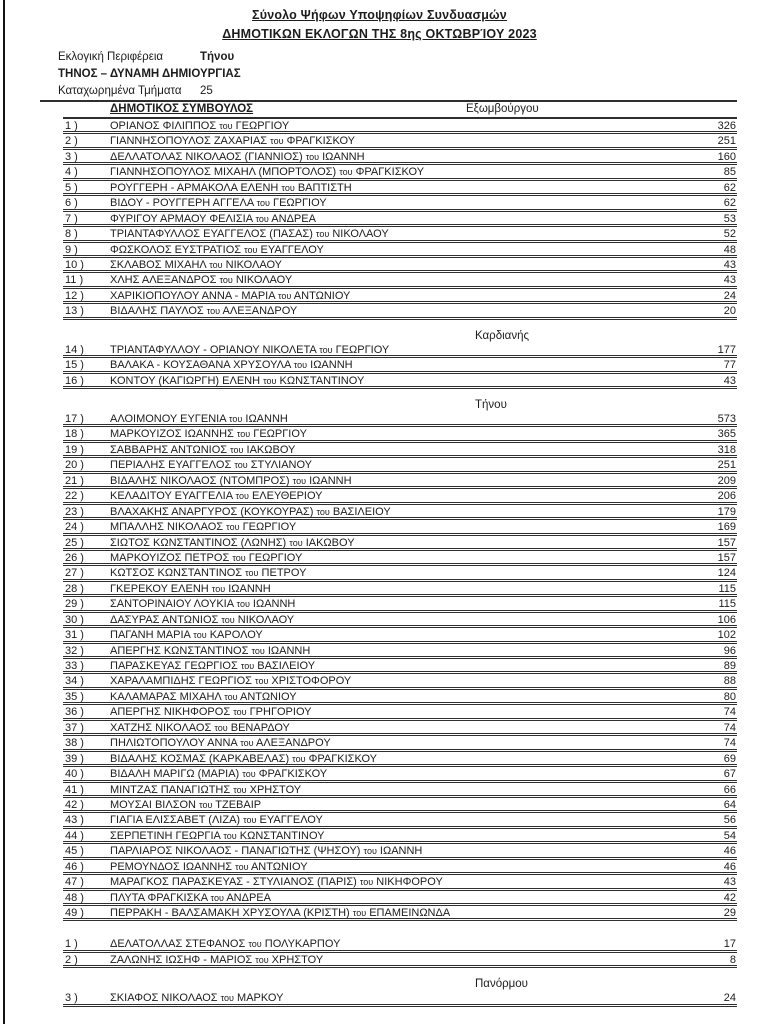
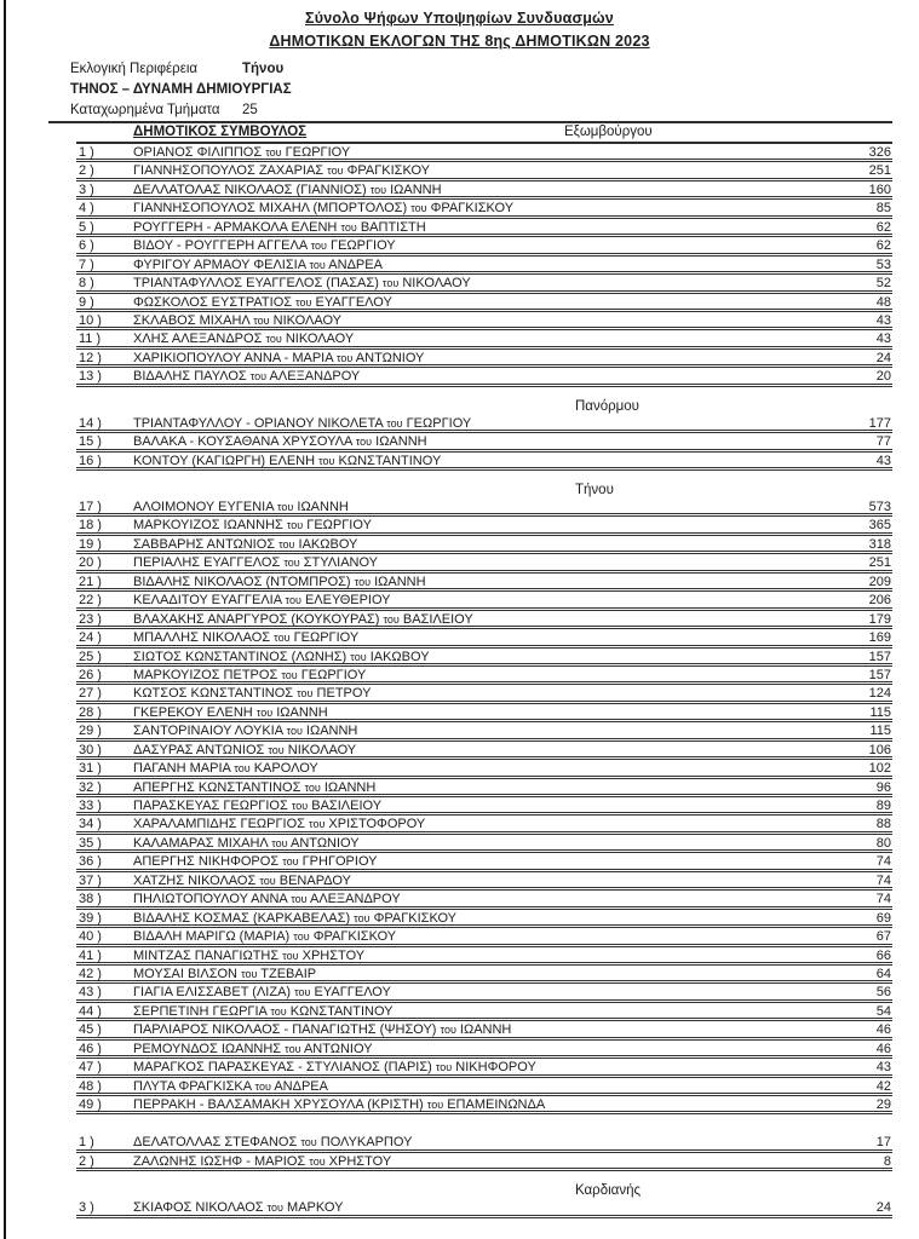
  Σύνολο Ψήφων Υποψηφίων Συνδυασμών
- ΔΗΜΟΤΙΚΩΝ ΕΚΛΟΓΩΝ ΤΗΣ 8ης ΟΚΤΩΒΡΊΟΥ 2023
+ ΔΗΜΟΤΙΚΩΝ ΕΚΛΟΓΩΝ ΤΗΣ 8ης ΔΗΜΟΤΙΚΩΝ 2023
  Εκλογική Περιφέρεια
  Τήνου
  ΤΗΝΟΣ – ΔΥΝΑΜΗ ΔΗΜΙΟΥΡΓΙΑΣ
  Καταχωρημένα Τμήματα
  25
  ΔΗΜΟΤΙΚΟΣ ΣΥΜΒΟΥΛΟΣ
  Εξωμβούργου
  1 )
  ΟΡΙΑΝΟΣ ΦΙΛΙΠΠΟΣ του ΓΕΩΡΓΙΟΥ
  326
  2 )
  ΓΙΑΝΝΗΣΟΠΟΥΛΟΣ ΖΑΧΑΡΙΑΣ του ΦΡΑΓΚΙΣΚΟΥ
  251
  3 )
  ΔΕΛΛΑΤΟΛΑΣ ΝΙΚΟΛΑΟΣ (ΓΙΑΝΝΙΟΣ) του ΙΩΑΝΝΗ
  160
  4 )
  ΓΙΑΝΝΗΣΟΠΟΥΛΟΣ ΜΙΧΑΗΛ (ΜΠΟΡΤΟΛΟΣ) του ΦΡΑΓΚΙΣΚΟΥ
  85
  5 )
  ΡΟΥΓΓΕΡΗ - ΑΡΜΑΚΟΛΑ ΕΛΕΝΗ του ΒΑΠΤΙΣΤΗ
  62
  6 )
  ΒΙΔΟΥ - ΡΟΥΓΓΕΡΗ ΑΓΓΕΛΑ του ΓΕΩΡΓΙΟΥ
  62
  7 )
  ΦΥΡΙΓΟΥ ΑΡΜΑΟΥ ΦΕΛΙΣΙΑ του ΑΝΔΡΕΑ
  53
  8 )
  ΤΡΙΑΝΤΑΦΥΛΛΟΣ ΕΥΑΓΓΕΛΟΣ (ΠΑΣΑΣ) του ΝΙΚΟΛΑΟΥ
  52
  9 )
  ΦΩΣΚΟΛΟΣ ΕΥΣΤΡΑΤΙΟΣ του ΕΥΑΓΓΕΛΟΥ
  48
  10 )
  ΣΚΛΑΒΟΣ ΜΙΧΑΗΛ του ΝΙΚΟΛΑΟΥ
  43
  11 )
  ΧΛΗΣ ΑΛΕΞΑΝΔΡΟΣ του ΝΙΚΟΛΑΟΥ
  43
  12 )
  ΧΑΡΙΚΙΟΠΟΥΛΟΥ ΑΝΝΑ - ΜΑΡΙΑ του ΑΝΤΩΝΙΟΥ
  24
  13 )
  ΒΙΔΑΛΗΣ ΠΑΥΛΟΣ του ΑΛΕΞΑΝΔΡΟΥ
  20
- Καρδιανής
+ Πανόρμου
  14 )
  ΤΡΙΑΝΤΑΦΥΛΛΟΥ - ΟΡΙΑΝΟΥ ΝΙΚΟΛΕΤΑ του ΓΕΩΡΓΙΟΥ
  177
  15 )
  ΒΑΛΑΚΑ - ΚΟΥΣΑΘΑΝΑ ΧΡΥΣΟΥΛΑ του ΙΩΑΝΝΗ
  77
  16 )
  ΚΟΝΤΟΥ (ΚΑΓΙΩΡΓΗ) ΕΛΕΝΗ του ΚΩΝΣΤΑΝΤΙΝΟΥ
  43
  Τήνου
  17 )
  ΑΛΟΙΜΟΝΟΥ ΕΥΓΕΝΙΑ του ΙΩΑΝΝΗ
  573
  18 )
  ΜΑΡΚΟΥΙΖΟΣ ΙΩΑΝΝΗΣ του ΓΕΩΡΓΙΟΥ
  365
  19 )
  ΣΑΒΒΑΡΗΣ ΑΝΤΩΝΙΟΣ του ΙΑΚΩΒΟΥ
  318
  20 )
  ΠΕΡΙΑΛΗΣ ΕΥΑΓΓΕΛΟΣ του ΣΤΥΛΙΑΝΟΥ
  251
  21 )
  ΒΙΔΑΛΗΣ ΝΙΚΟΛΑΟΣ (ΝΤΟΜΠΡΟΣ) του ΙΩΑΝΝΗ
  209
  22 )
  ΚΕΛΑΔΙΤΟΥ ΕΥΑΓΓΕΛΙΑ του ΕΛΕΥΘΕΡΙΟΥ
  206
  23 )
  ΒΛΑΧΑΚΗΣ ΑΝΑΡΓΥΡΟΣ (ΚΟΥΚΟΥΡΑΣ) του ΒΑΣΙΛΕΙΟΥ
  179
  24 )
  ΜΠΑΛΛΗΣ ΝΙΚΟΛΑΟΣ του ΓΕΩΡΓΙΟΥ
  169
  25 )
  ΣΙΩΤΟΣ ΚΩΝΣΤΑΝΤΙΝΟΣ (ΛΩΝΗΣ) του ΙΑΚΩΒΟΥ
  157
  26 )
  ΜΑΡΚΟΥΙΖΟΣ ΠΕΤΡΟΣ του ΓΕΩΡΓΙΟΥ
  157
  27 )
  ΚΩΤΣΟΣ ΚΩΝΣΤΑΝΤΙΝΟΣ του ΠΕΤΡΟΥ
  124
  28 )
  ΓΚΕΡΕΚΟΥ ΕΛΕΝΗ του ΙΩΑΝΝΗ
  115
  29 )
  ΣΑΝΤΟΡΙΝΑΙΟΥ ΛΟΥΚΙΑ του ΙΩΑΝΝΗ
  115
  30 )
  ΔΑΣΥΡΑΣ ΑΝΤΩΝΙΟΣ του ΝΙΚΟΛΑΟΥ
  106
  31 )
  ΠΑΓΑΝΗ ΜΑΡΙΑ του ΚΑΡΟΛΟΥ
  102
  32 )
  ΑΠΕΡΓΗΣ ΚΩΝΣΤΑΝΤΙΝΟΣ του ΙΩΑΝΝΗ
  96
  33 )
  ΠΑΡΑΣΚΕΥΑΣ ΓΕΩΡΓΙΟΣ του ΒΑΣΙΛΕΙΟΥ
  89
  34 )
  ΧΑΡΑΛΑΜΠΙΔΗΣ ΓΕΩΡΓΙΟΣ του ΧΡΙΣΤΟΦΟΡΟΥ
  88
  35 )
  ΚΑΛΑΜΑΡΑΣ ΜΙΧΑΗΛ του ΑΝΤΩΝΙΟΥ
  80
  36 )
  ΑΠΕΡΓΗΣ ΝΙΚΗΦΟΡΟΣ του ΓΡΗΓΟΡΙΟΥ
  74
  37 )
  ΧΑΤΖΗΣ ΝΙΚΟΛΑΟΣ του ΒΕΝΑΡΔΟΥ
  74
  38 )
  ΠΗΛΙΩΤΟΠΟΥΛΟΥ ΑΝΝΑ του ΑΛΕΞΑΝΔΡΟΥ
  74
  39 )
  ΒΙΔΑΛΗΣ ΚΟΣΜΑΣ (ΚΑΡΚΑΒΕΛΑΣ) του ΦΡΑΓΚΙΣΚΟΥ
  69
  40 )
  ΒΙΔΑΛΗ ΜΑΡΙΓΩ (ΜΑΡΙΑ) του ΦΡΑΓΚΙΣΚΟΥ
  67
  41 )
  ΜΙΝΤΖΑΣ ΠΑΝΑΓΙΩΤΗΣ του ΧΡΗΣΤΟΥ
  66
  42 )
  ΜΟΥΣΑΙ ΒΙΛΣΟΝ του ΤΖΕΒΑΙΡ
  64
  43 )
  ΓΙΑΓΙΑ ΕΛΙΣΣΑΒΕΤ (ΛΙΖΑ) του ΕΥΑΓΓΕΛΟΥ
  56
  44 )
  ΣΕΡΠΕΤΙΝΗ ΓΕΩΡΓΙΑ του ΚΩΝΣΤΑΝΤΙΝΟΥ
  54
  45 )
  ΠΑΡΛΙΑΡΟΣ ΝΙΚΟΛΑΟΣ - ΠΑΝΑΓΙΩΤΗΣ (ΨΗΣΟΥ) του ΙΩΑΝΝΗ
  46
  46 )
  ΡΕΜΟΥΝΔΟΣ ΙΩΑΝΝΗΣ του ΑΝΤΩΝΙΟΥ
  46
  47 )
  ΜΑΡΑΓΚΟΣ ΠΑΡΑΣΚΕΥΑΣ - ΣΤΥΛΙΑΝΟΣ (ΠΑΡΙΣ) του ΝΙΚΗΦΟΡΟΥ
  43
  48 )
  ΠΛΥΤΑ ΦΡΑΓΚΙΣΚΑ του ΑΝΔΡΕΑ
  42
  49 )
  ΠΕΡΡΑΚΗ - ΒΑΛΣΑΜΑΚΗ ΧΡΥΣΟΥΛΑ (ΚΡΙΣΤΗ) του ΕΠΑΜΕΙΝΩΝΔΑ
  29
  1 )
  ΔΕΛΑΤΟΛΛΑΣ ΣΤΕΦΑΝΟΣ του ΠΟΛΥΚΑΡΠΟΥ
  17
  2 )
  ΖΑΛΩΝΗΣ ΙΩΣΗΦ - ΜΑΡΙΟΣ του ΧΡΗΣΤΟΥ
  8
- Πανόρμου
+ Καρδιανής
  3 )
  ΣΚΙΑΦΟΣ ΝΙΚΟΛΑΟΣ του ΜΑΡΚΟΥ
  24
